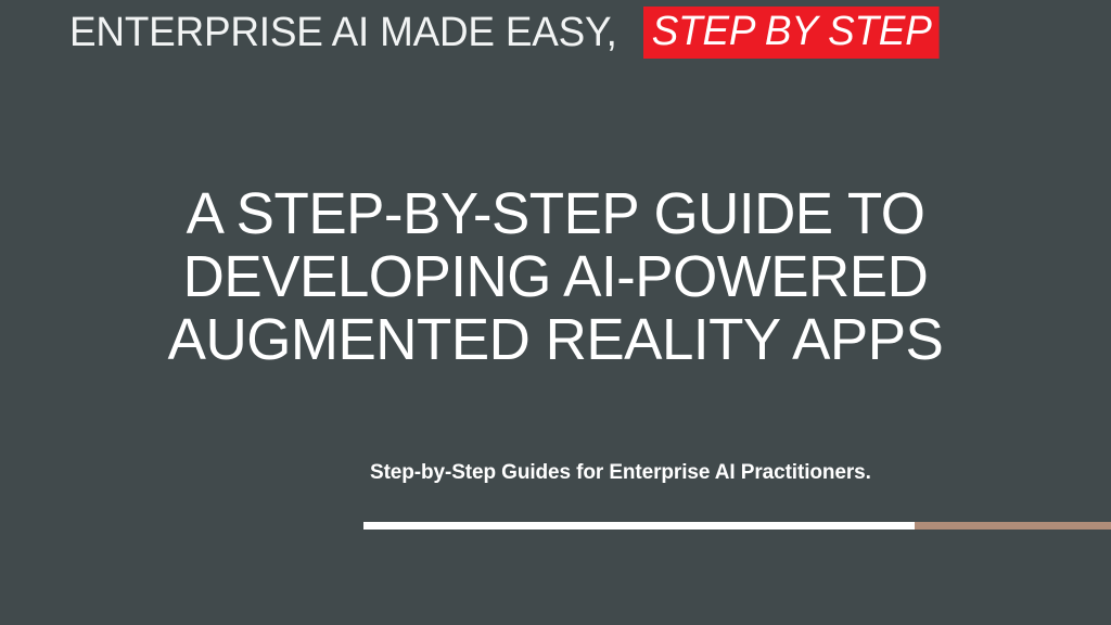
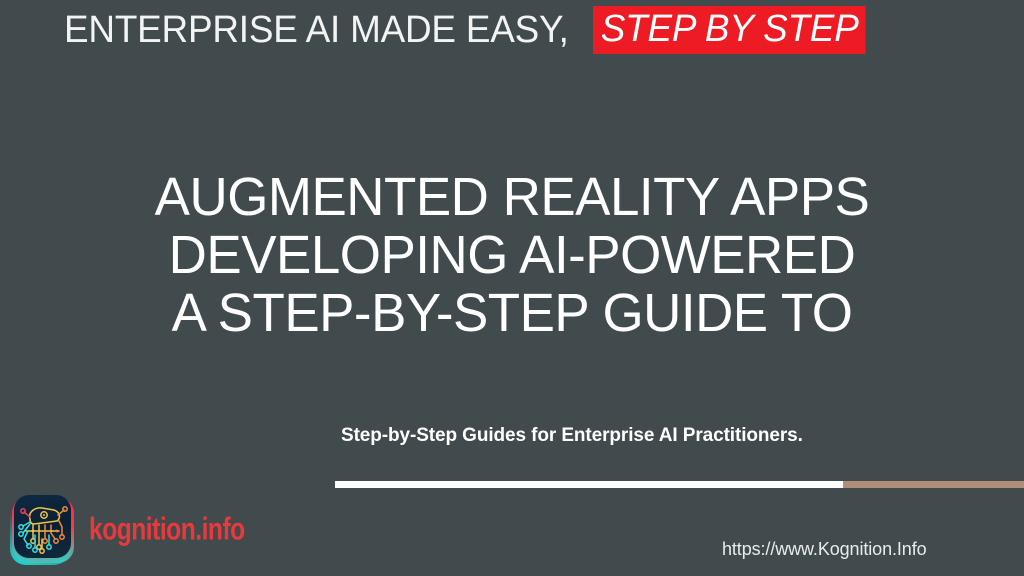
  ENTERPRISE AI MADE EASY,
  STEP BY STEP
- A STEP-BY-STEP GUIDE TO
+ AUGMENTED REALITY APPS
  DEVELOPING AI-POWERED
- AUGMENTED REALITY APPS
+ A STEP-BY-STEP GUIDE TO
  Step-by-Step Guides for Enterprise AI Practitioners.
+ kognition.info
+ https://www.Kognition.Info
